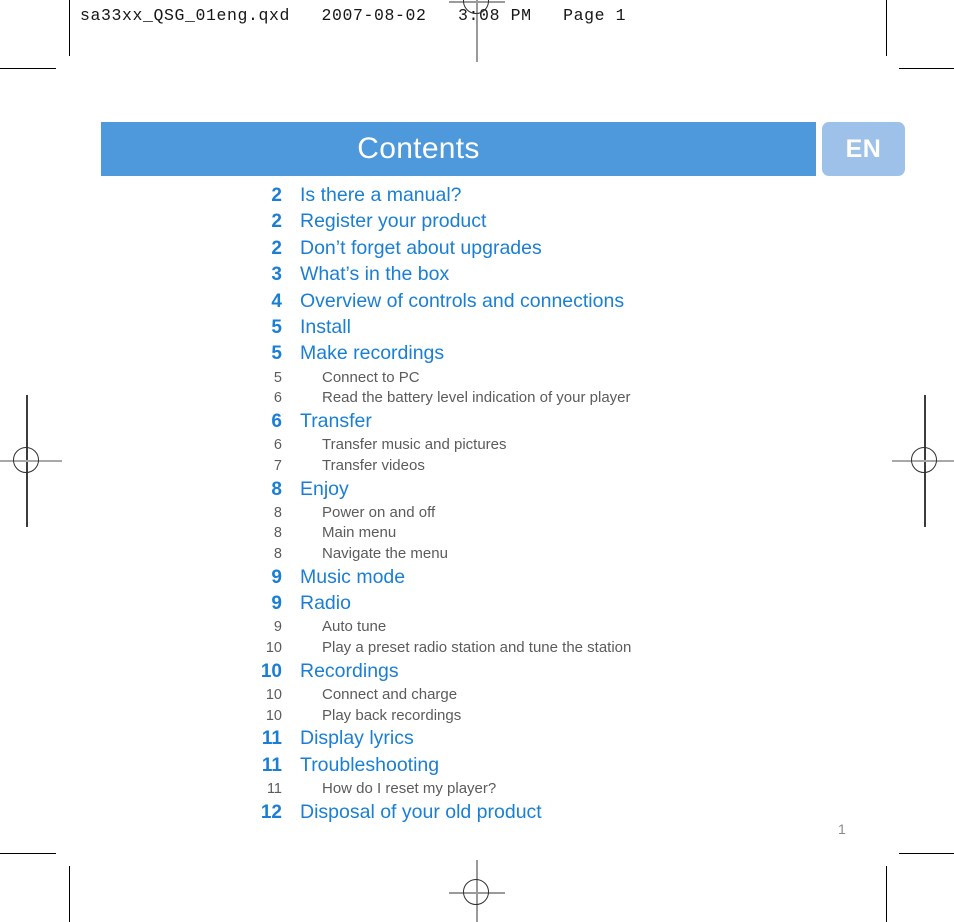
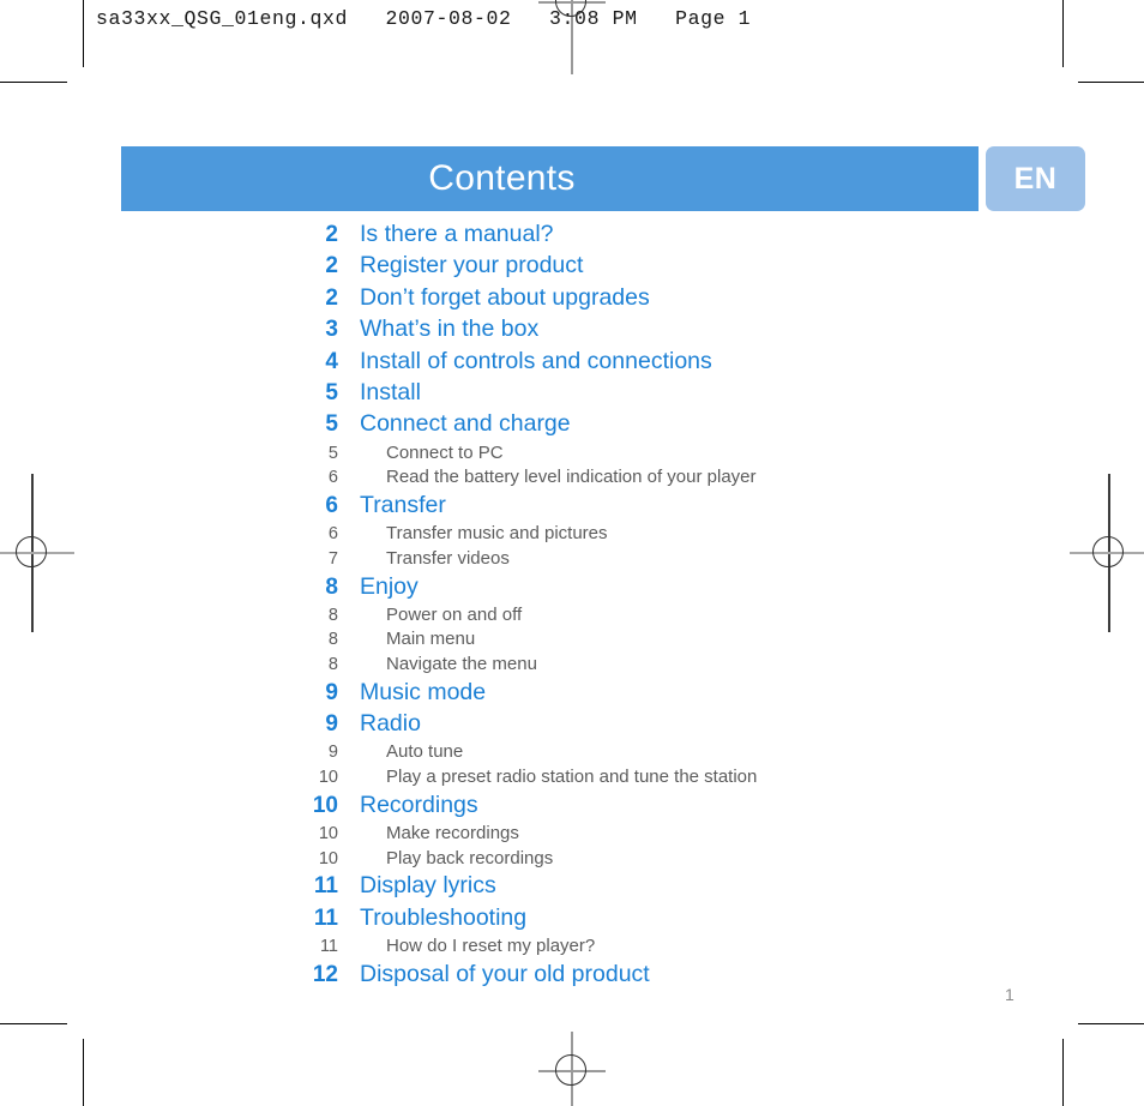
  sa33xx_QSG_01eng.qxd 2007-08-02 3:08 PM Page 1
  Contents
  EN
  2
  Is there a manual?
  2
  Register your product
  2
  Don’t forget about upgrades
  3
  What’s in the box
  4
- Overview of controls and connections
+ Install of controls and connections
  5
  Install
  5
- Make recordings
+ Connect and charge
  5
  Connect to PC
  6
  Read the battery level indication of your player
  6
  Transfer
  6
  Transfer music and pictures
  7
  Transfer videos
  8
  Enjoy
  8
  Power on and off
  8
  Main menu
  8
  Navigate the menu
  9
  Music mode
  9
  Radio
  9
  Auto tune
  10
  Play a preset radio station and tune the station
  10
  Recordings
  10
- Connect and charge
+ Make recordings
  10
  Play back recordings
  11
  Display lyrics
  11
  Troubleshooting
  11
  How do I reset my player?
  12
  Disposal of your old product
  1
